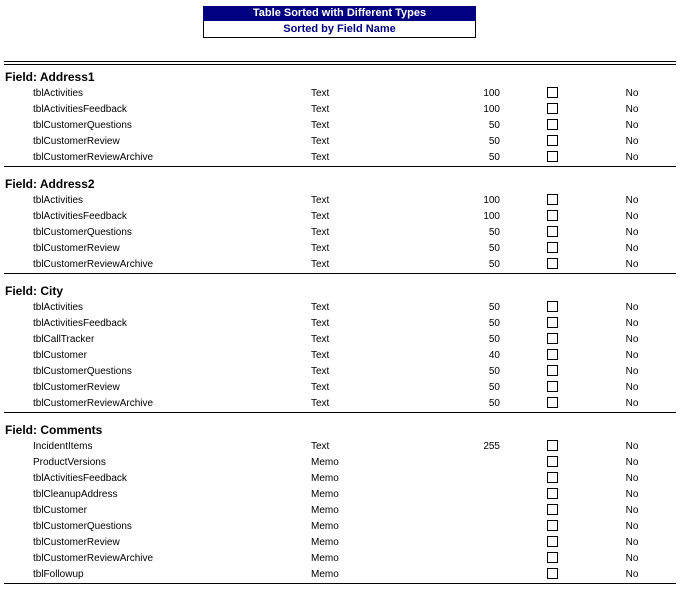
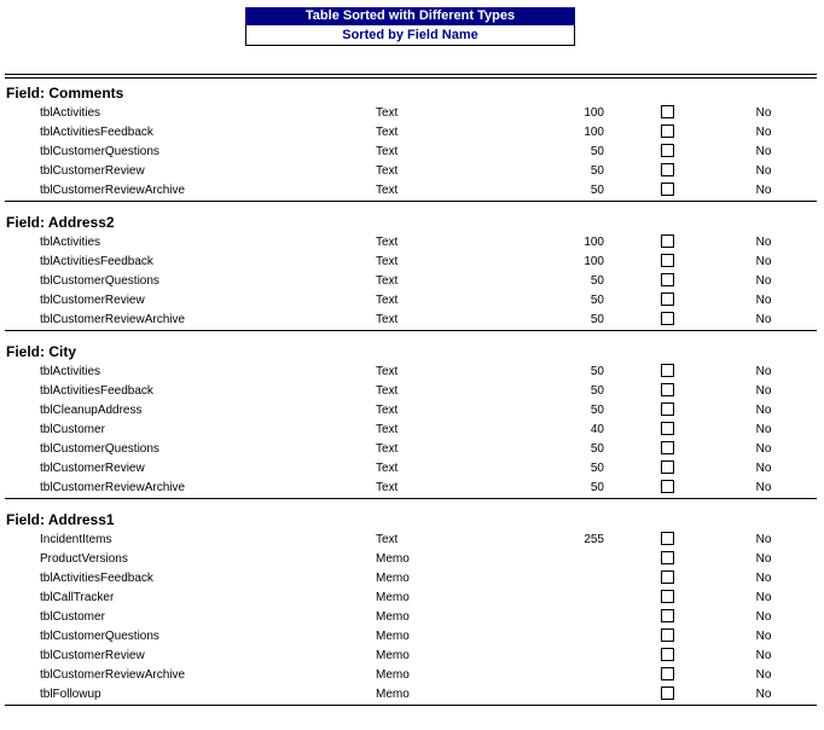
  Table Sorted with Different Types
  Sorted by Field Name
- Field: Address1
+ Field: Comments
  tblActivities
  Text
  100
  No
  tblActivitiesFeedback
  Text
  100
  No
  tblCustomerQuestions
  Text
  50
  No
  tblCustomerReview
  Text
  50
  No
  tblCustomerReviewArchive
  Text
  50
  No
  Field: Address2
  tblActivities
  Text
  100
  No
  tblActivitiesFeedback
  Text
  100
  No
  tblCustomerQuestions
  Text
  50
  No
  tblCustomerReview
  Text
  50
  No
  tblCustomerReviewArchive
  Text
  50
  No
  Field: City
  tblActivities
  Text
  50
  No
  tblActivitiesFeedback
  Text
  50
  No
- tblCallTracker
+ tblCleanupAddress
  Text
  50
  No
  tblCustomer
  Text
  40
  No
  tblCustomerQuestions
  Text
  50
  No
  tblCustomerReview
  Text
  50
  No
  tblCustomerReviewArchive
  Text
  50
  No
- Field: Comments
+ Field: Address1
  IncidentItems
  Text
  255
  No
  ProductVersions
  Memo
  No
  tblActivitiesFeedback
  Memo
  No
- tblCleanupAddress
+ tblCallTracker
  Memo
  No
  tblCustomer
  Memo
  No
  tblCustomerQuestions
  Memo
  No
  tblCustomerReview
  Memo
  No
  tblCustomerReviewArchive
  Memo
  No
  tblFollowup
  Memo
  No
